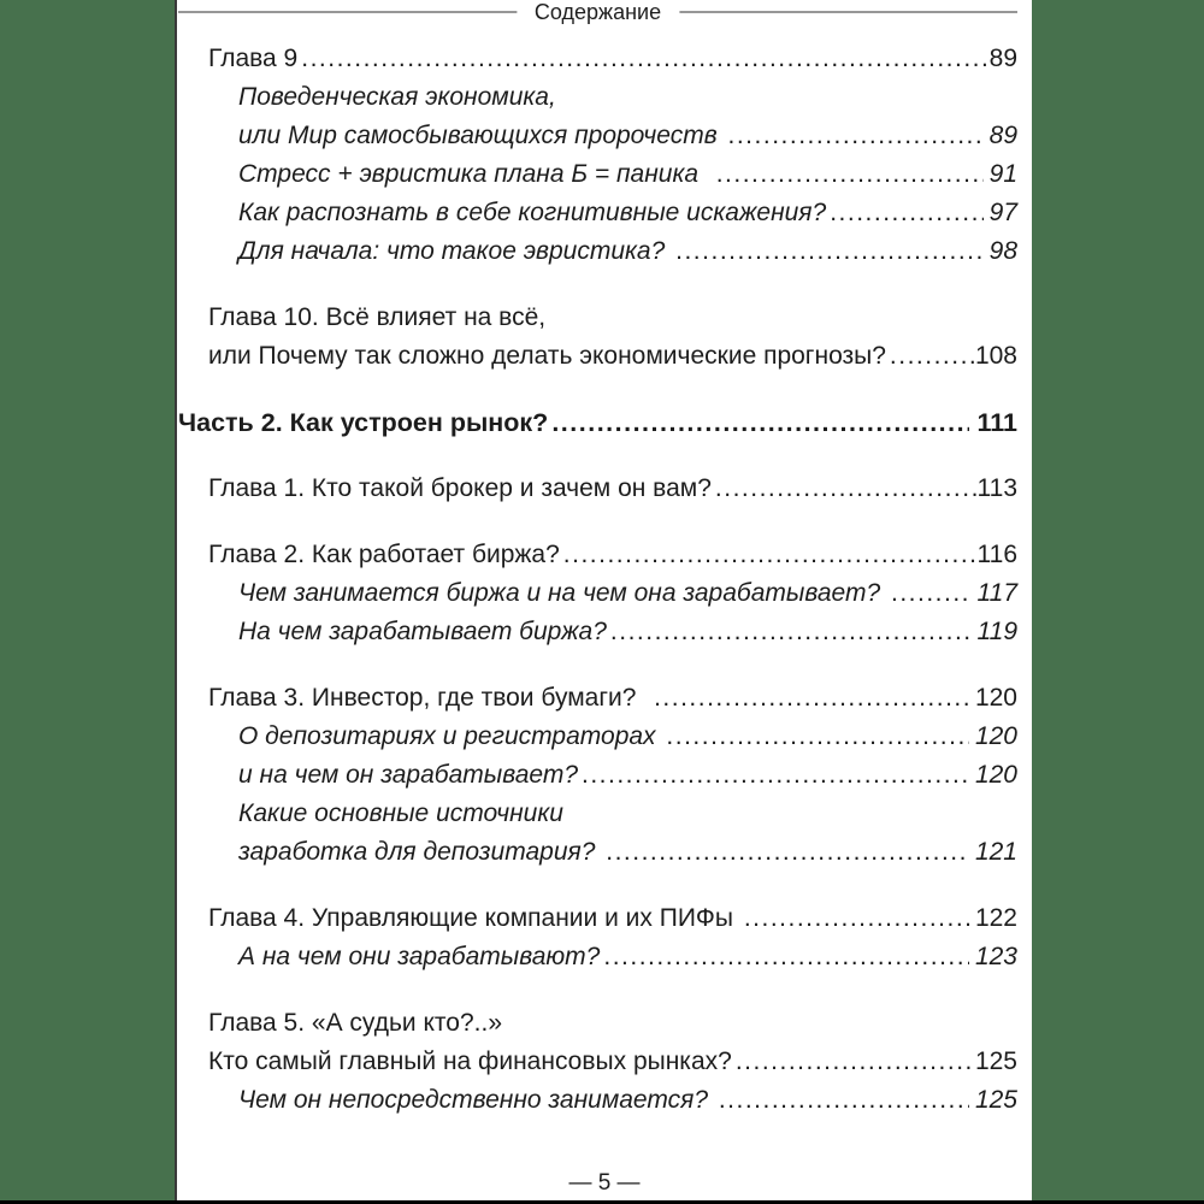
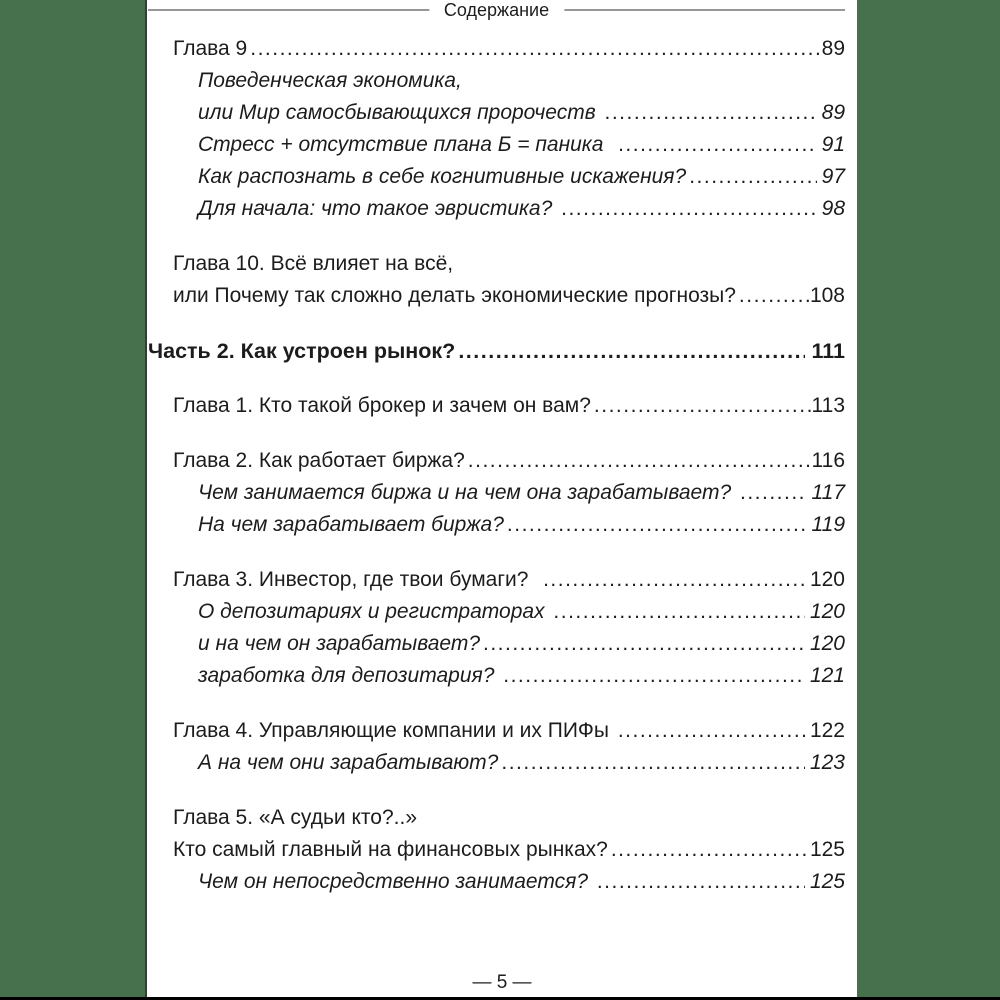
  Содержание
  Глава 9
  89
  Поведенческая экономика,
  или Мир самосбывающихся пророчеств
  89
- Стресс + эвристика плана Б = паника
+ Стресс + отсутствие плана Б = паника
  91
  Как распознать в себе когнитивные искажения?
  97
  Для начала: что такое эвристика?
  98
  Глава 10. Всё влияет на всё,
  или Почему так сложно делать экономические прогнозы?
  108
  Часть 2. Как устроен рынок?
  111
  Глава 1. Кто такой брокер и зачем он вам?
  113
  Глава 2. Как работает биржа?
  116
  Чем занимается биржа и на чем она зарабатывает?
  117
  На чем зарабатывает биржа?
  119
  Глава 3. Инвестор, где твои бумаги?
  120
  О депозитариях и регистраторах
  120
  и на чем он зарабатывает?
  120
- Какие основные источники
  заработка для депозитария?
  121
  Глава 4. Управляющие компании и их ПИФы
  122
  А на чем они зарабатывают?
  123
  Глава 5. «А судьи кто?..»
  Кто самый главный на финансовых рынках?
  125
  Чем он непосредственно занимается?
  125
  — 5 —
